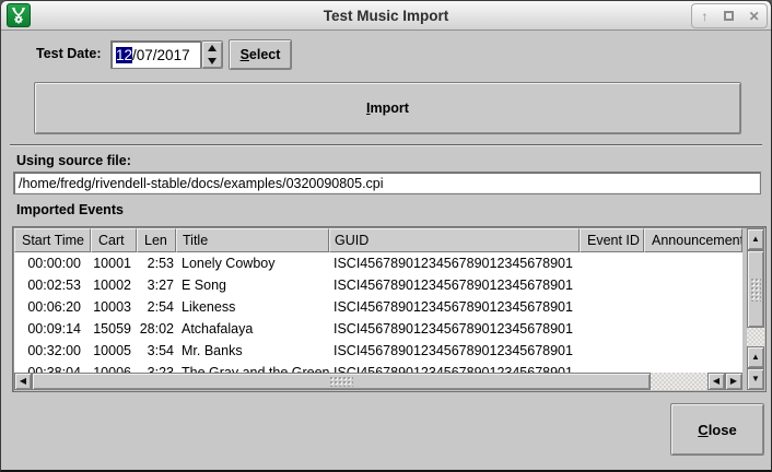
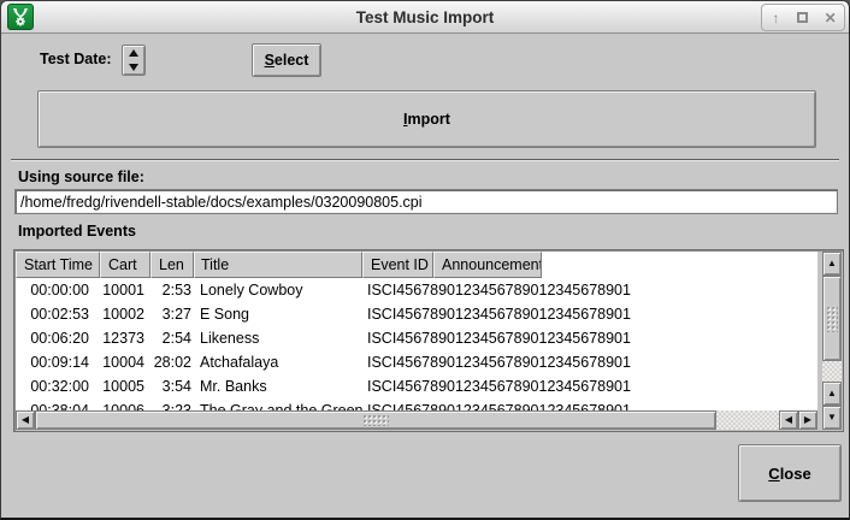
  Test Music Import
  ↑
  ✕
  Test Date:
- 12
- /07/2017
  S
  elect
  I
  mport
  Using source file:
  /home/fredg/rivendell-stable/docs/examples/0320090805.cpi
  Imported Events
  Start Time
  Cart
  Len
  Title
- GUID
  Event ID
  Announcement
  00:00:00
  10001
  2:53
  Lonely Cowboy
  ISCI4567890123456789012345678901
  00:02:53
  10002
  3:27
  E Song
  ISCI4567890123456789012345678901
  00:06:20
- 10003
+ 12373
  2:54
  Likeness
  ISCI4567890123456789012345678901
  00:09:14
- 15059
+ 10004
  28:02
  Atchafalaya
  ISCI4567890123456789012345678901
  00:32:00
  10005
  3:54
  Mr. Banks
  ISCI4567890123456789012345678901
  ▲
  ▲
  ▼
  ◀
  ◀
  ▶
  C
  lose
